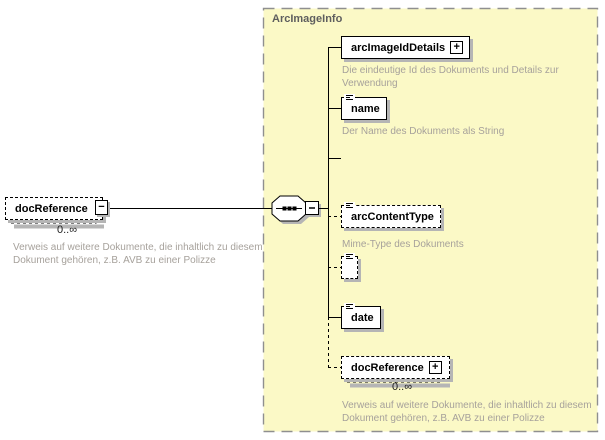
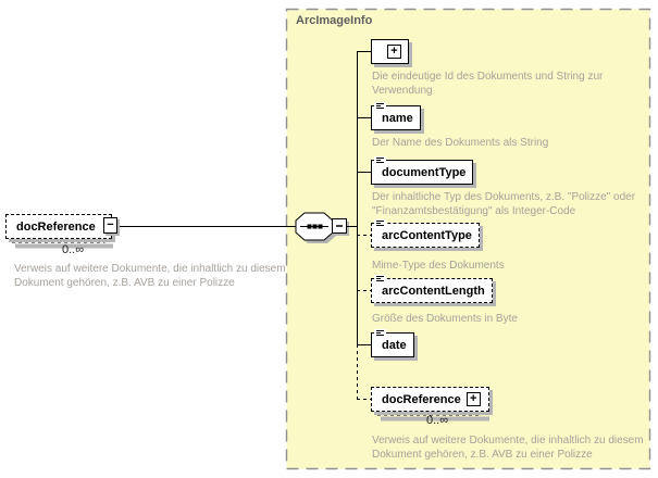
  ArcImageInfo
  docReference
  −
  0..∞
  Verweis auf weitere Dokumente, die inhaltlich zu diesem Dokument gehören, z.B. AVB zu einer Polizze
- arcImageIdDetails
  +
- Die eindeutige Id des Dokuments und Details zur Verwendung
+ Die eindeutige Id des Dokuments und String zur Verwendung
  name
  Der Name des Dokuments als String
+ documentType
+ Der inhaltliche Typ des Dokuments, z.B. "Polizze" oder "Finanzamtsbestätigung" als Integer-Code
  arcContentType
  Mime-Type des Dokuments
+ arcContentLength
+ Größe des Dokuments in Byte
  date
  docReference
  +
  0..∞
  Verweis auf weitere Dokumente, die inhaltlich zu diesem Dokument gehören, z.B. AVB zu einer Polizze
